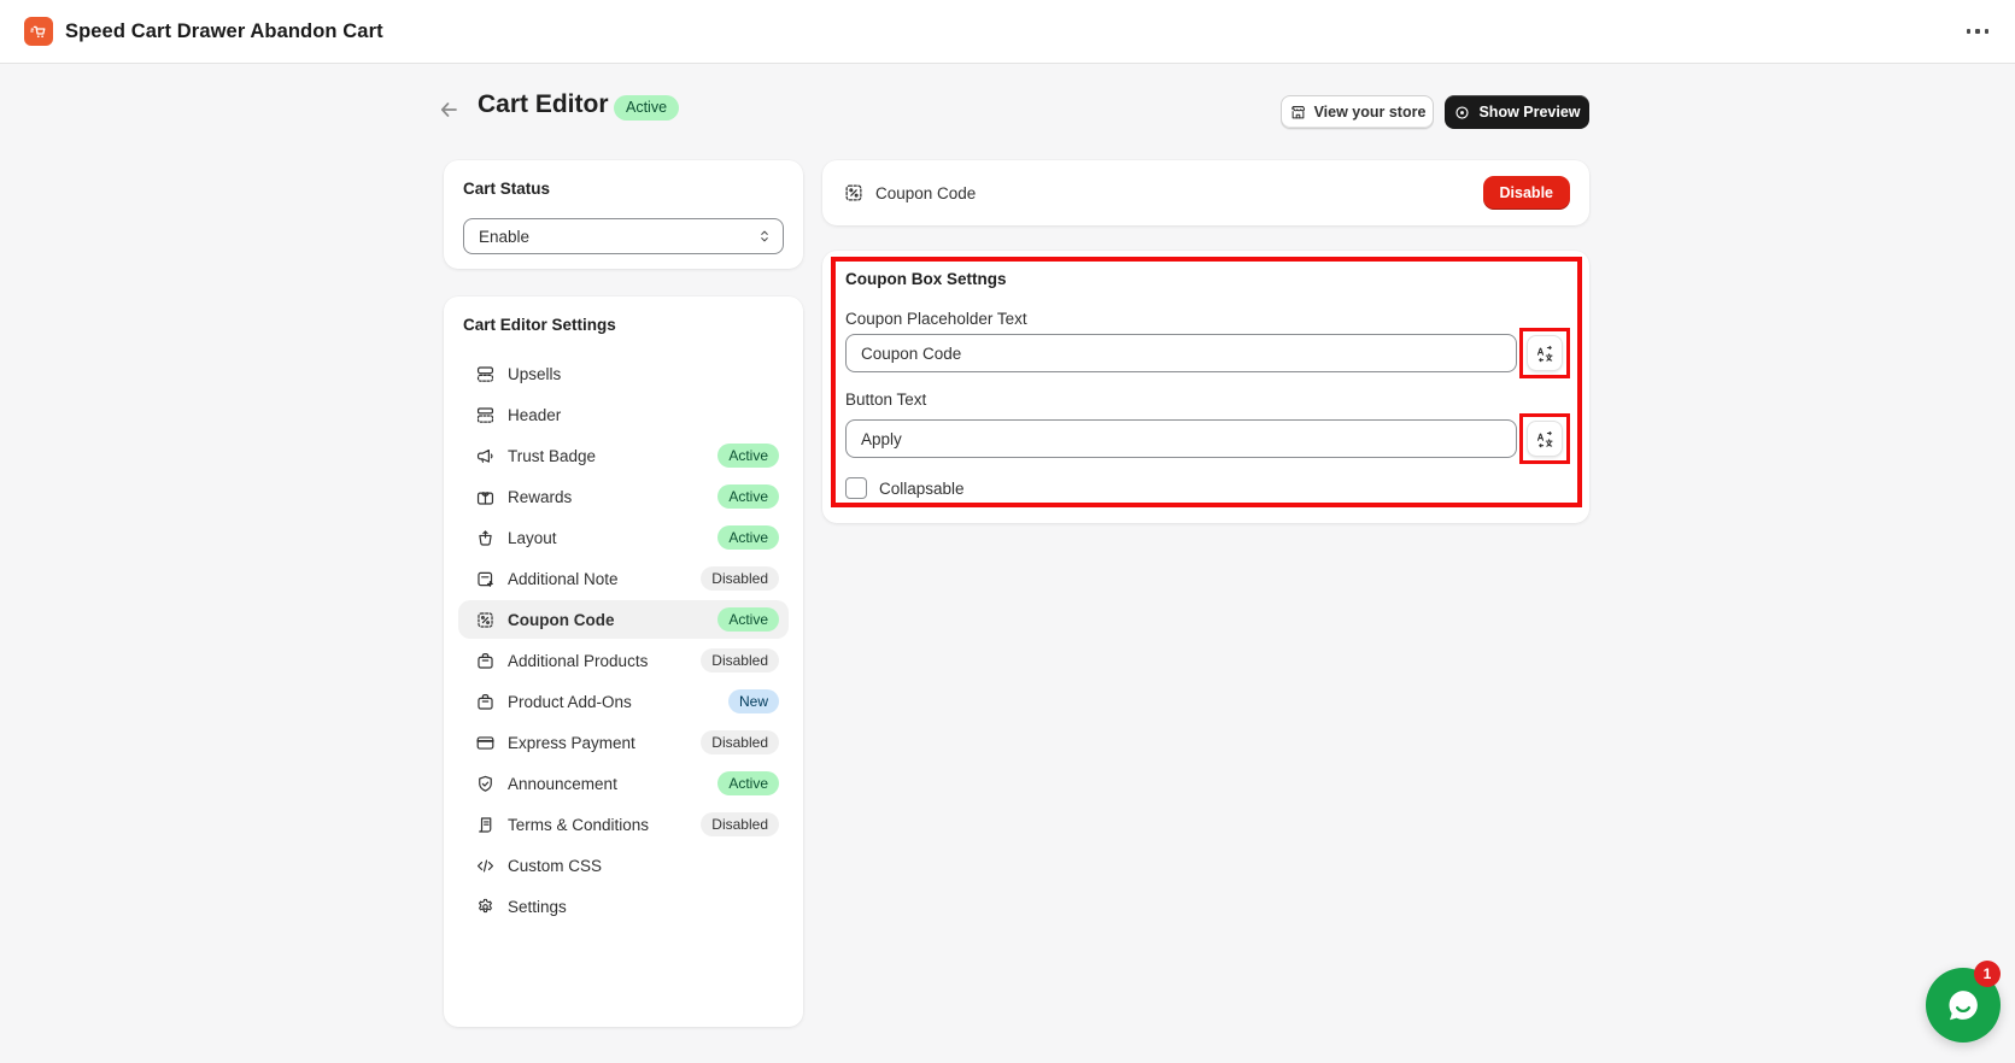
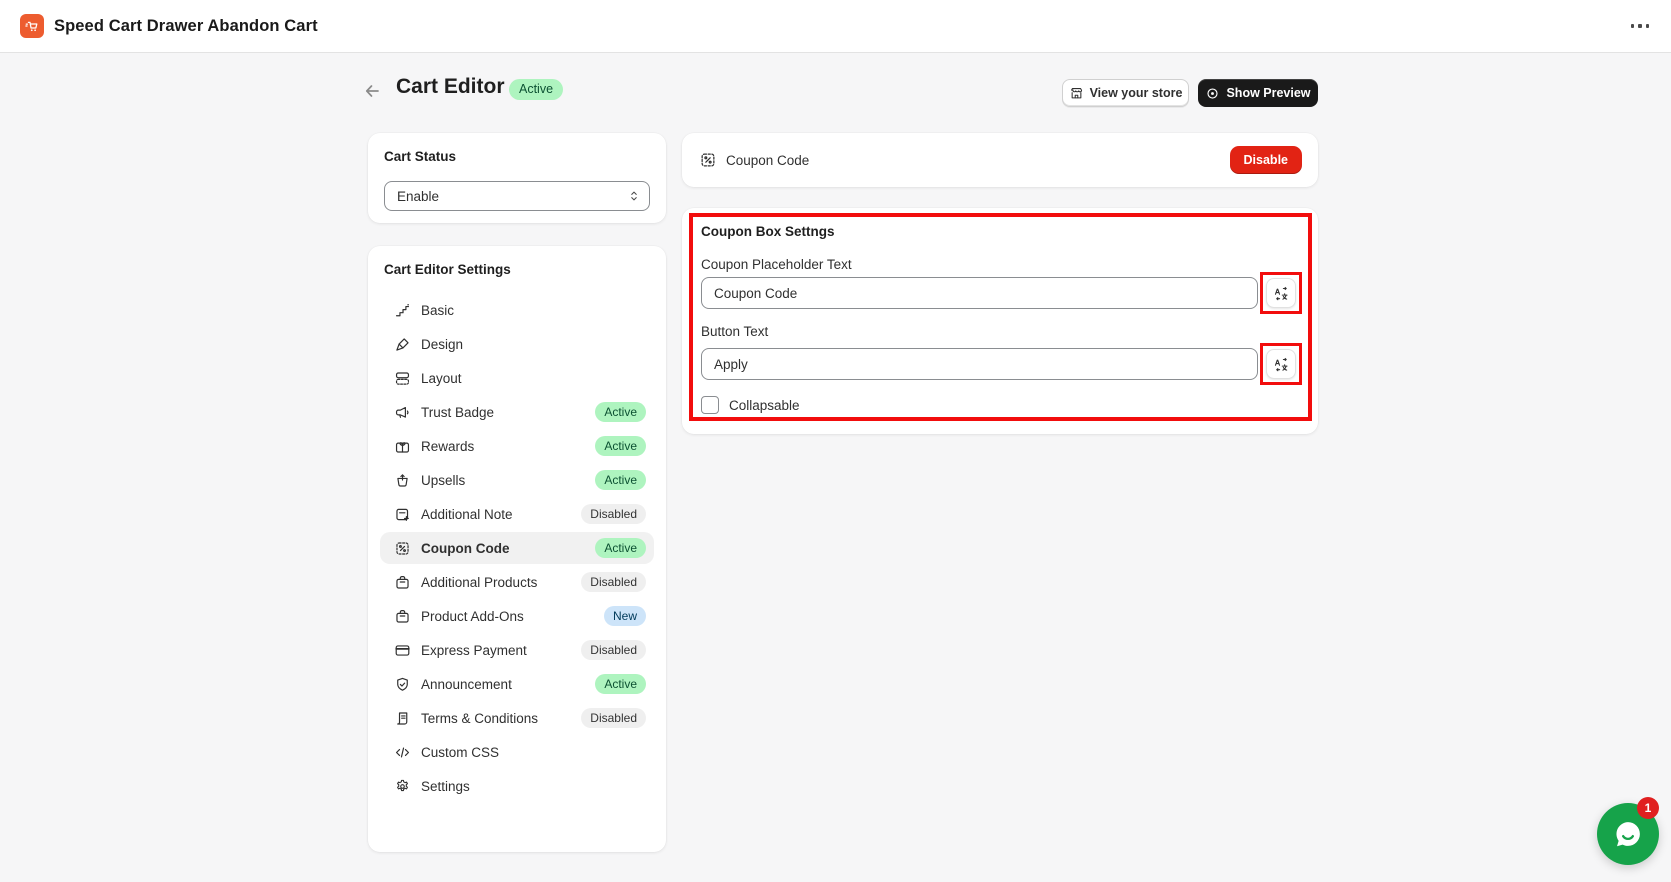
  Speed Cart Drawer Abandon Cart
  Cart Editor
  Active
  View your store
  Show Preview
  Cart Status
  Enable
  Cart Editor Settings
+ Basic
+ Design
- Upsells
+ Layout
- Header
  Trust Badge
  Active
  Rewards
  Active
- Layout
+ Upsells
  Active
  Additional Note
  Disabled
  Coupon Code
  Active
  Additional Products
  Disabled
  Product Add-Ons
  New
  Express Payment
  Disabled
  Announcement
  Active
  Terms & Conditions
  Disabled
  Custom CSS
  Settings
  Coupon Code
  Disable
  Coupon Box Settngs
  Coupon Placeholder Text
  Coupon Code
  Button Text
  Apply
  Collapsable
  1
